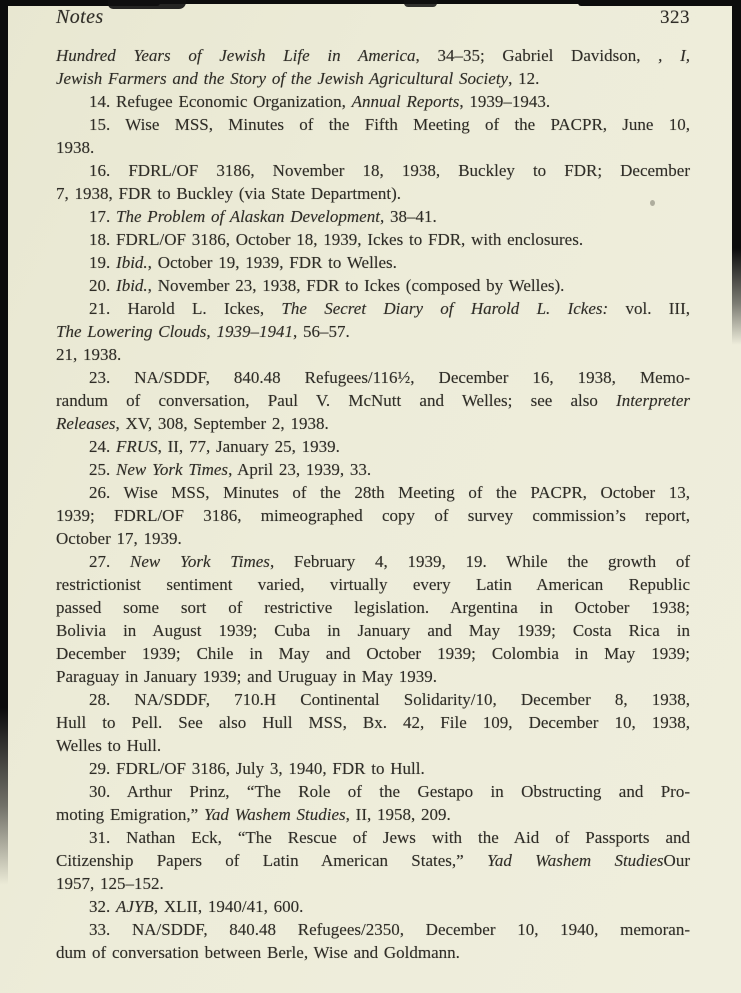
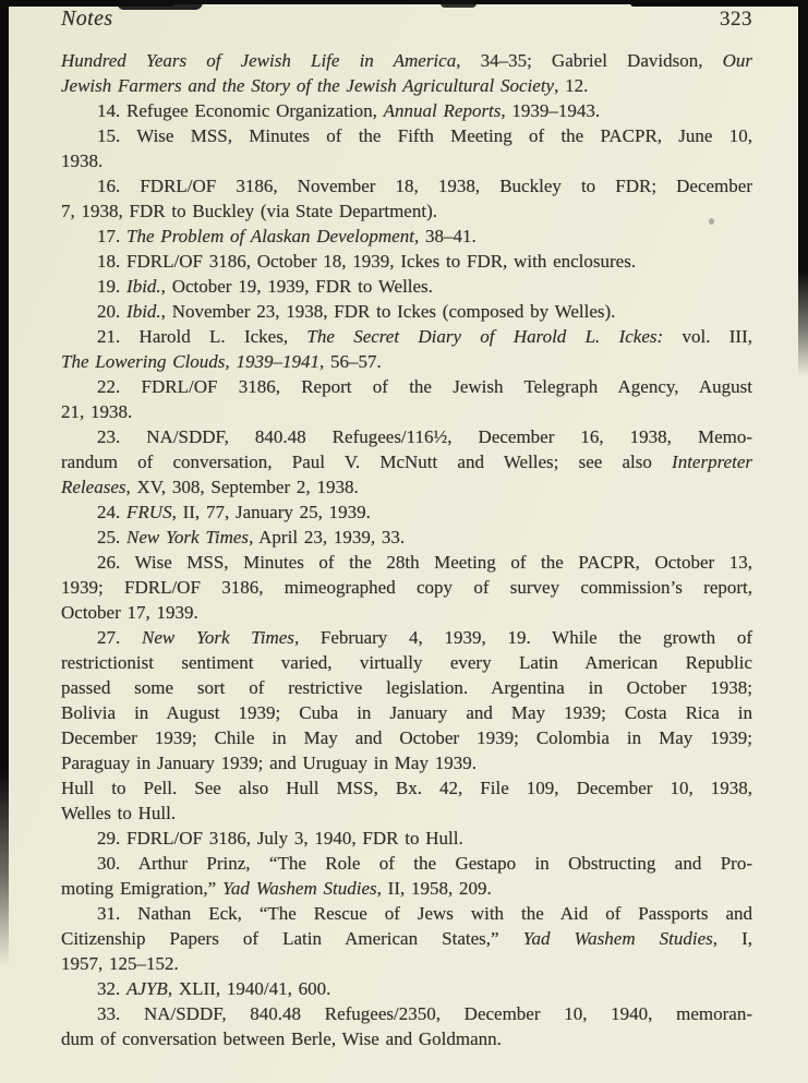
  Notes
  323
- Hundred Years of Jewish Life in America, 34–35; Gabriel Davidson, , I,
+ Hundred Years of Jewish Life in America, 34–35; Gabriel Davidson, Our
  Jewish Farmers and the Story of the Jewish Agricultural Society, 12.
  14. Refugee Economic Organization, Annual Reports, 1939–1943.
  15. Wise MSS, Minutes of the Fifth Meeting of the PACPR, June 10,
  1938.
  16. FDRL/OF 3186, November 18, 1938, Buckley to FDR; December
  7, 1938, FDR to Buckley (via State Department).
  17. The Problem of Alaskan Development, 38–41.
  18. FDRL/OF 3186, October 18, 1939, Ickes to FDR, with enclosures.
  19. Ibid., October 19, 1939, FDR to Welles.
  20. Ibid., November 23, 1938, FDR to Ickes (composed by Welles).
  21. Harold L. Ickes, The Secret Diary of Harold L. Ickes: vol. III,
  The Lowering Clouds, 1939–1941, 56–57.
+ 22. FDRL/OF 3186, Report of the Jewish Telegraph Agency, August
  21, 1938.
  23. NA/SDDF, 840.48 Refugees/116½, December 16, 1938, Memo-
  randum of conversation, Paul V. McNutt and Welles; see also Interpreter
  Releases, XV, 308, September 2, 1938.
  24. FRUS, II, 77, January 25, 1939.
  25. New York Times, April 23, 1939, 33.
  26. Wise MSS, Minutes of the 28th Meeting of the PACPR, October 13,
  1939; FDRL/OF 3186, mimeographed copy of survey commission’s report,
  October 17, 1939.
  27. New York Times, February 4, 1939, 19. While the growth of
  restrictionist sentiment varied, virtually every Latin American Republic
  passed some sort of restrictive legislation. Argentina in October 1938;
  Bolivia in August 1939; Cuba in January and May 1939; Costa Rica in
  December 1939; Chile in May and October 1939; Colombia in May 1939;
  Paraguay in January 1939; and Uruguay in May 1939.
- 28. NA/SDDF, 710.H Continental Solidarity/10, December 8, 1938,
  Hull to Pell. See also Hull MSS, Bx. 42, File 109, December 10, 1938,
  Welles to Hull.
  29. FDRL/OF 3186, July 3, 1940, FDR to Hull.
  30. Arthur Prinz, “The Role of the Gestapo in Obstructing and Pro-
  moting Emigration,” Yad Washem Studies, II, 1958, 209.
  31. Nathan Eck, “The Rescue of Jews with the Aid of Passports and
- Citizenship Papers of Latin American States,” Yad Washem StudiesOur
+ Citizenship Papers of Latin American States,” Yad Washem Studies, I,
  1957, 125–152.
  32. AJYB, XLII, 1940/41, 600.
  33. NA/SDDF, 840.48 Refugees/2350, December 10, 1940, memoran-
  dum of conversation between Berle, Wise and Goldmann.
